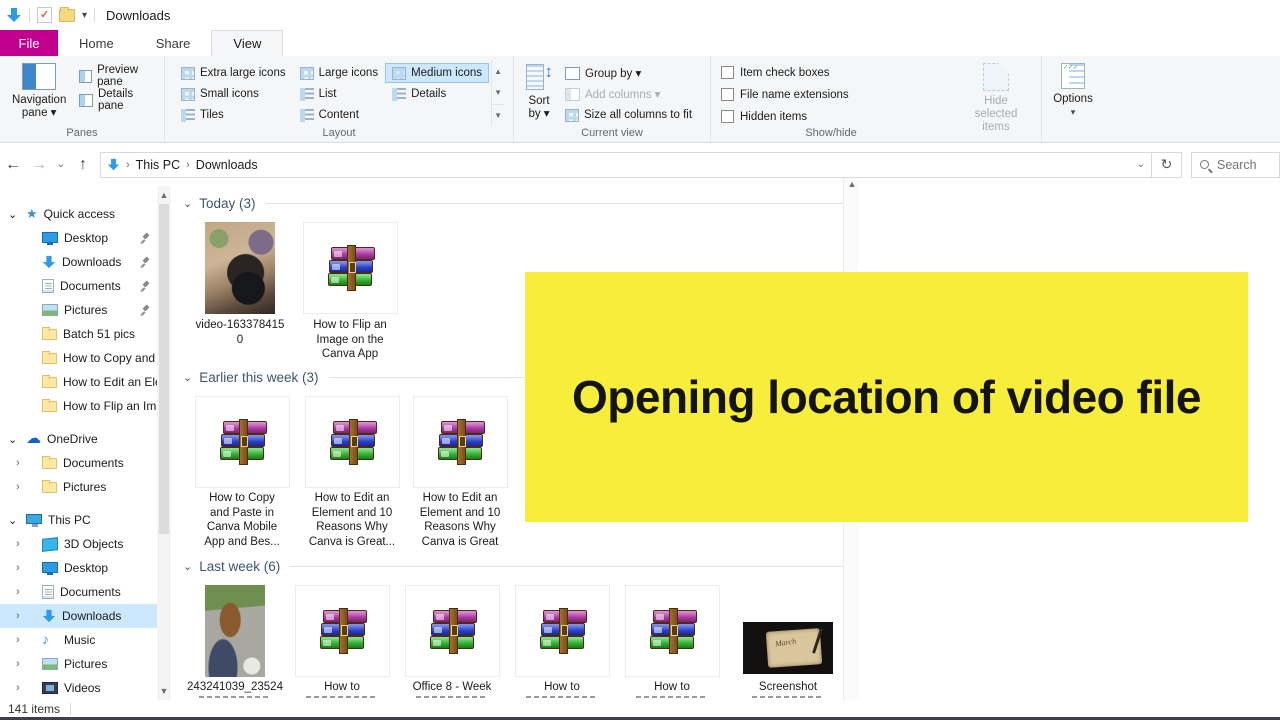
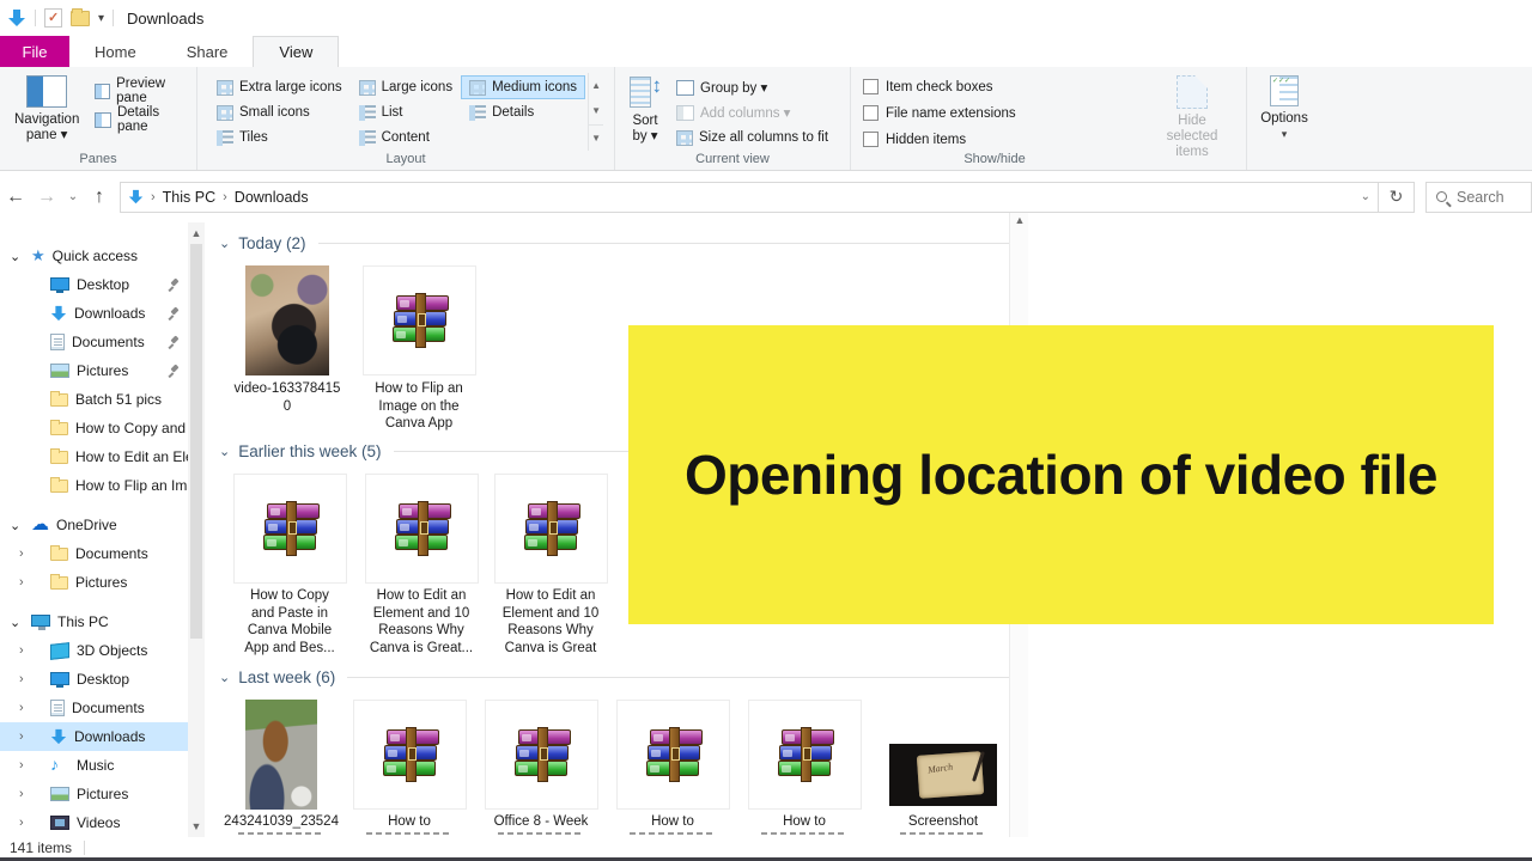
  ▾
  Downloads
  File
  Home
  Share
  View
  Navigation
  pane ▾
  Preview pane
  Details pane
  Panes
  Extra large icons
  Small icons
  Tiles
  Large icons
  List
  Content
  Medium icons
  Details
  ▲
  ▼
  ▼
  Layout
  Sort
  by ▾
  Group by ▾
  Add columns ▾
  Size all columns to fit
  Current view
  Item check boxes
  File name extensions
  Hidden items
  Show/hide
  Hide selected
  items
  Options
  ▾
  ←
  →
  ⌄
  ↑
  ›
  This PC
  ›
  Downloads
  ⌄
  ↻
  Search
  ⌄
  ★
  Quick access
  Desktop
  Downloads
  Documents
  Pictures
  Batch 51 pics
  How to Copy and
  How to Edit an El
  How to Flip an Im
  ⌄
  ☁
  OneDrive
  ›
  Documents
  ›
  Pictures
  ⌄
  This PC
  ›
  3D Objects
  ›
  Desktop
  ›
  Documents
  ›
  Downloads
  ›
  ♪
  Music
  ›
  Pictures
  ›
  Videos
  ▲
  ▼
  ⌄
- Today (3)
+ Today (2)
  video-163378415
  0
  How to Flip an
  Image on the
  Canva App
  ⌄
- Earlier this week (3)
+ Earlier this week (5)
  How to Copy
  and Paste in
  Canva Mobile
  App and Bes...
  How to Edit an
  Element and 10
  Reasons Why
  Canva is Great...
  How to Edit an
  Element and 10
  Reasons Why
  Canva is Great
  ⌄
  Last week (6)
  243241039_23524
  How to
  Office 8 - Week
  How to
  How to
  Screenshot
  ▲
  Opening location of video file
  141 items
